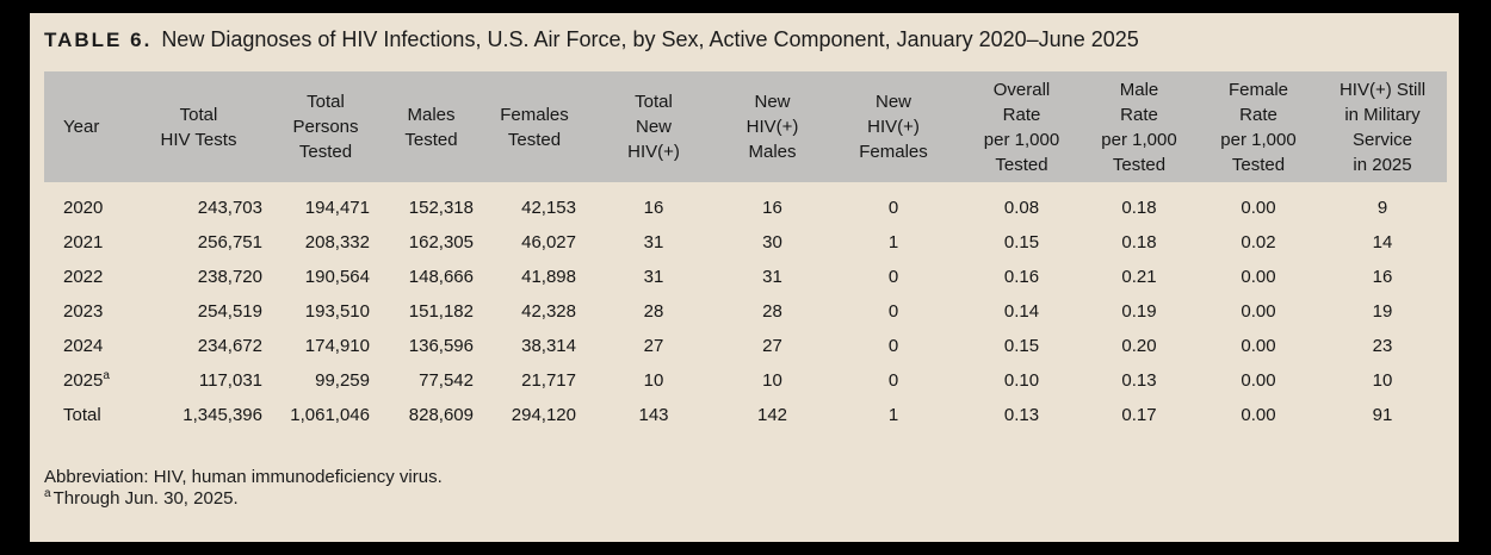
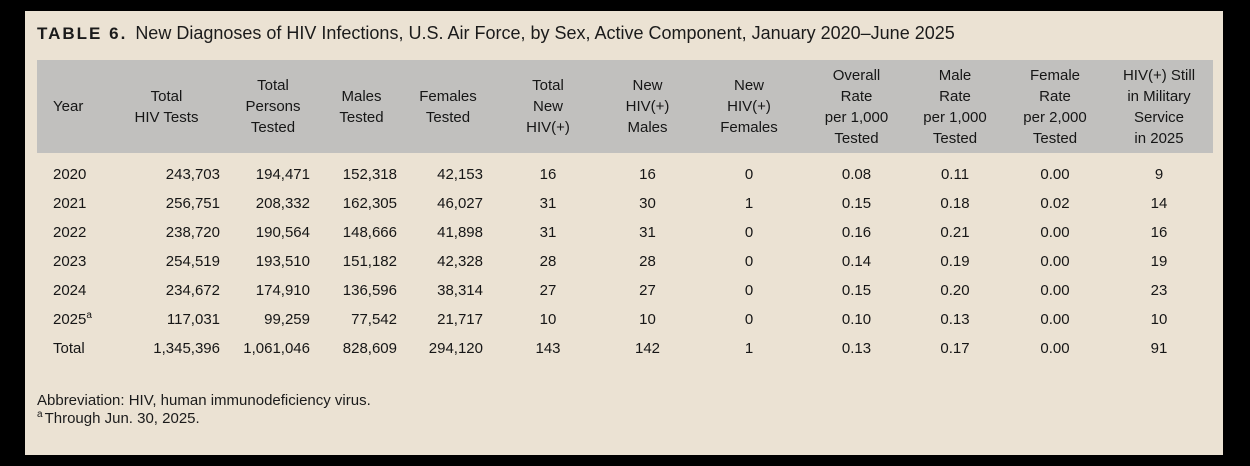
  TABLE 6. New Diagnoses of HIV Infections, U.S. Air Force, by Sex, Active Component, January 2020–June 2025
- Year	Total HIV Tests	Total Persons Tested	Males Tested	Females Tested	Total New HIV(+)	New HIV(+) Males	New HIV(+) Females	Overall Rate per 1,000 Tested	Male Rate per 1,000 Tested	Female Rate per 1,000 Tested	HIV(+) Still in Military Service in 2025
+ Year	Total HIV Tests	Total Persons Tested	Males Tested	Females Tested	Total New HIV(+)	New HIV(+) Males	New HIV(+) Females	Overall Rate per 1,000 Tested	Male Rate per 1,000 Tested	Female Rate per 2,000 Tested	HIV(+) Still in Military Service in 2025
- 2020	243,703	194,471	152,318	42,153	16	16	0	0.08	0.18	0.00	9
+ 2020	243,703	194,471	152,318	42,153	16	16	0	0.08	0.11	0.00	9
  2021	256,751	208,332	162,305	46,027	31	30	1	0.15	0.18	0.02	14
  2022	238,720	190,564	148,666	41,898	31	31	0	0.16	0.21	0.00	16
  2023	254,519	193,510	151,182	42,328	28	28	0	0.14	0.19	0.00	19
  2024	234,672	174,910	136,596	38,314	27	27	0	0.15	0.20	0.00	23
  2025a	117,031	99,259	77,542	21,717	10	10	0	0.10	0.13	0.00	10
  Total	1,345,396	1,061,046	828,609	294,120	143	142	1	0.13	0.17	0.00	91
  Abbreviation: HIV, human immunodeficiency virus.
  a Through Jun. 30, 2025.
